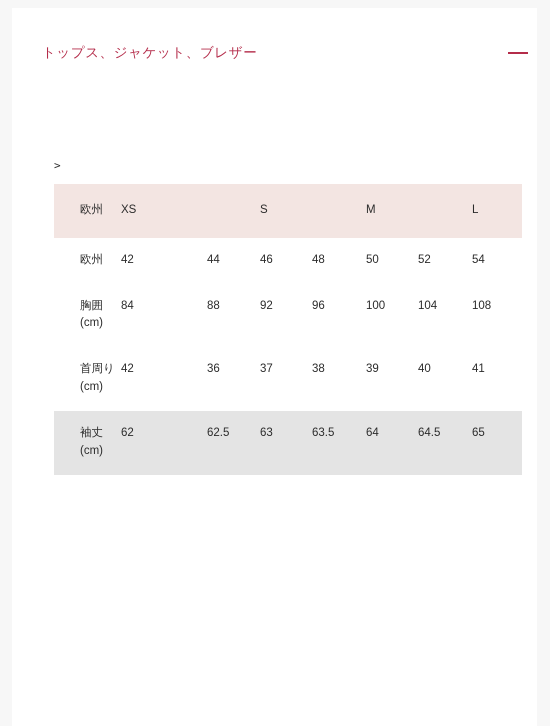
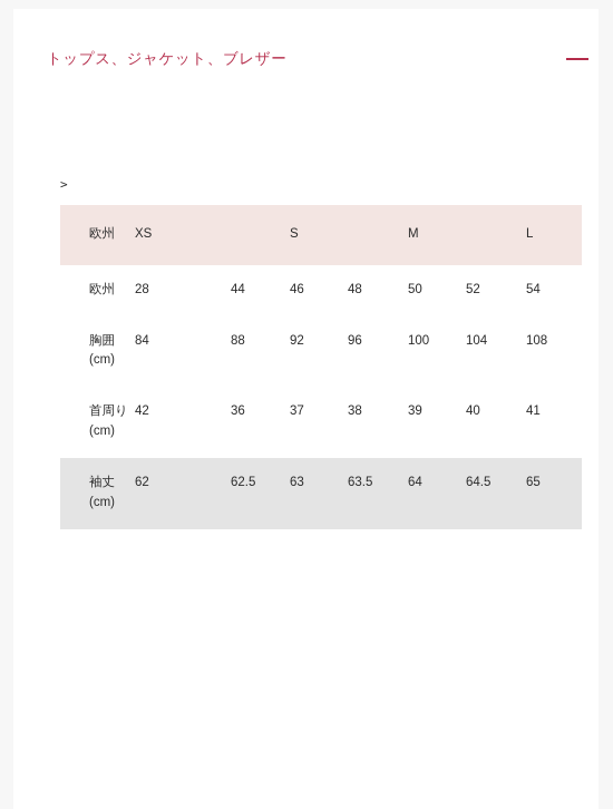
  トップス、ジャケット、ブレザー
  >
  欧州	XS		S		M		L
- 欧州	42	44	46	48	50	52	54
+ 欧州	28	44	46	48	50	52	54
  胸囲(cm)	84	88	92	96	100	104	108
  首周り(cm)	42	36	37	38	39	40	41
  袖丈(cm)	62	62.5	63	63.5	64	64.5	65
